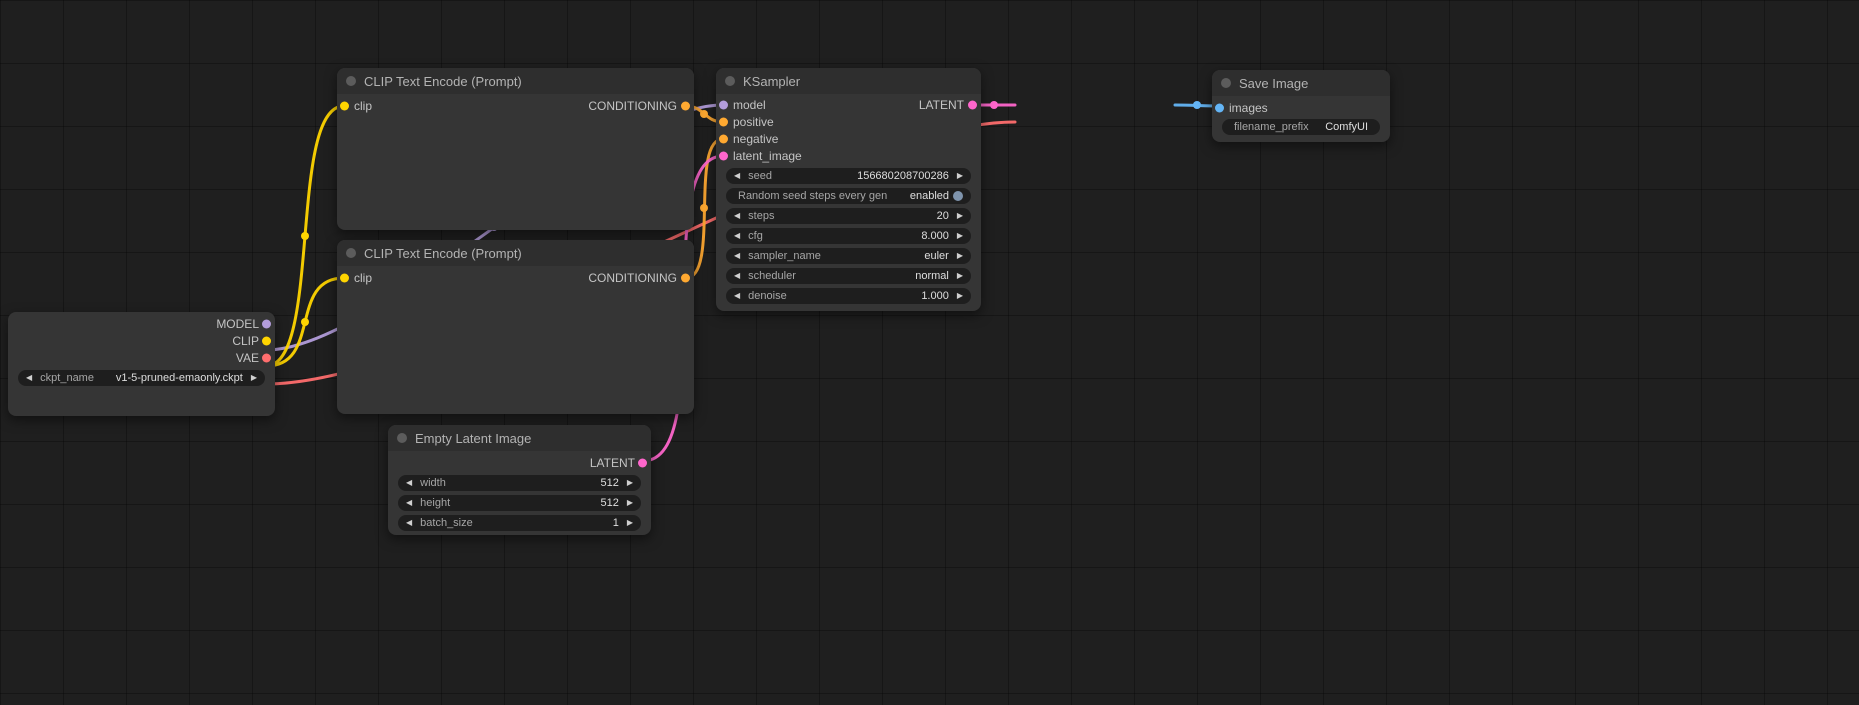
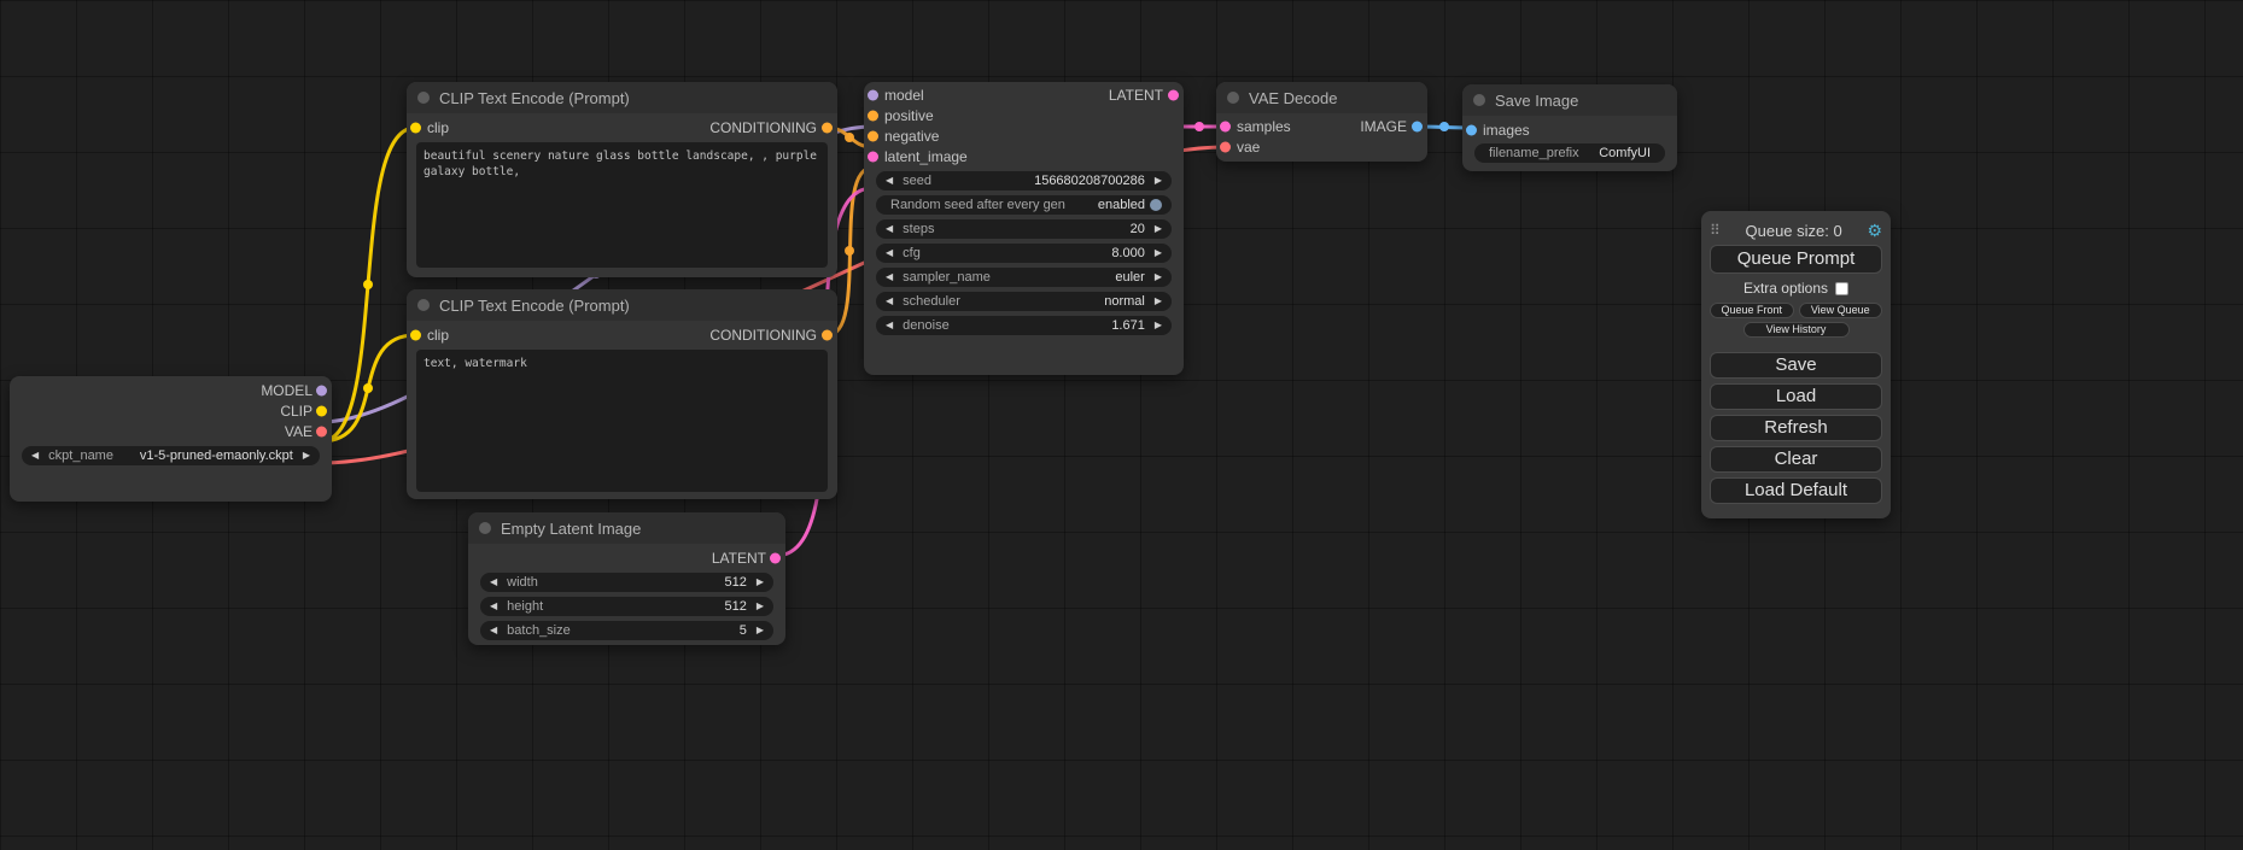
  MODEL
  CLIP
  VAE
  ◀
  ckpt_name
  v1-5-pruned-emaonly.ckpt
  ▶
  CLIP Text Encode (Prompt)
  clip
  CONDITIONING
+ beautiful scenery nature glass bottle landscape, , purple galaxy bottle,
  CLIP Text Encode (Prompt)
  clip
  CONDITIONING
+ text, watermark
  Empty Latent Image
  LATENT
  ◀
  width
  512
  ▶
  ◀
  height
  512
  ▶
  ◀
  batch_size
- 1
+ 5
  ▶
- KSampler
  model
  LATENT
  positive
  negative
  latent_image
  ◀
  seed
  156680208700286
  ▶
- Random seed steps every gen
+ Random seed after every gen
  enabled
  ◀
  steps
  20
  ▶
  ◀
  cfg
  8.000
  ▶
  ◀
  sampler_name
  euler
  ▶
  ◀
  scheduler
  normal
  ▶
  ◀
  denoise
- 1.000
+ 1.671
  ▶
+ VAE Decode
+ samples
+ IMAGE
+ vae
  Save Image
  images
  filename_prefix
  ComfyUI
+ ⠿
+ Queue size: 0
+ ⚙
+ Queue Prompt
+ Extra options
+ Queue Front
+ View Queue
+ View History
+ Save
+ Load
+ Refresh
+ Clear
+ Load Default
